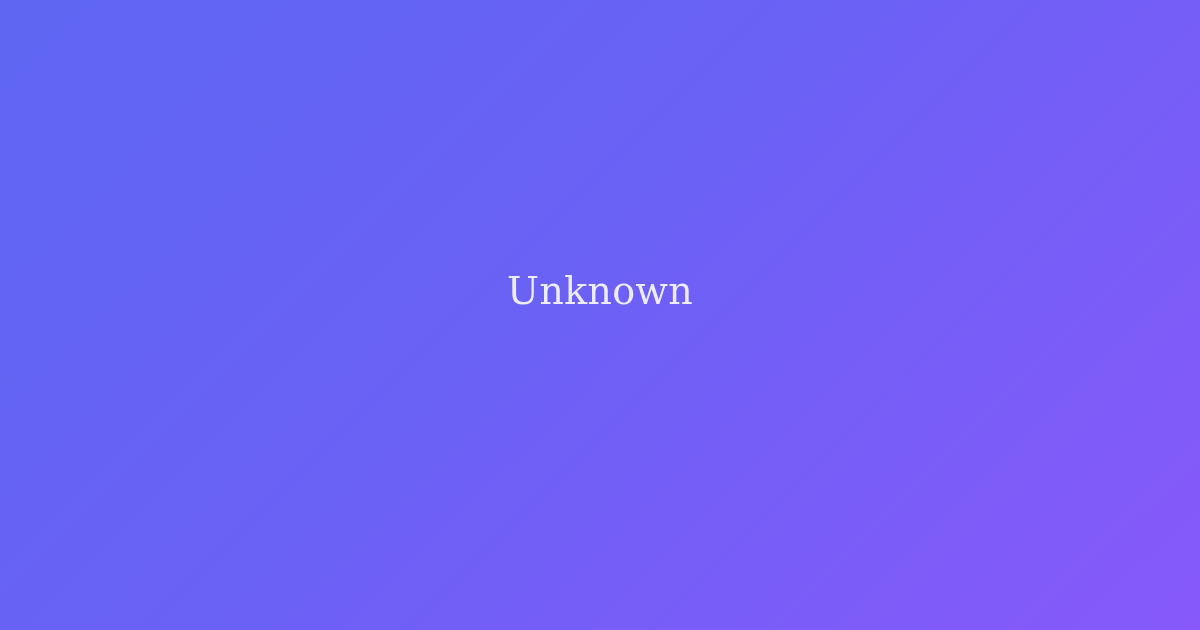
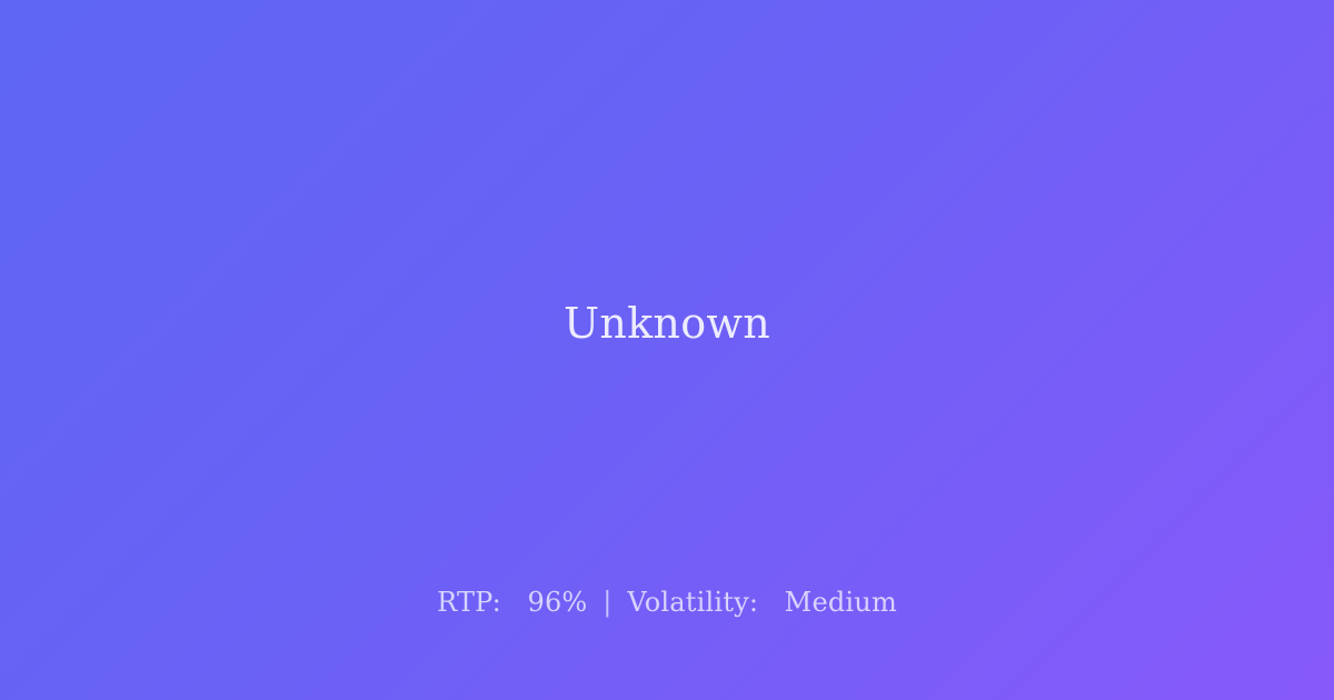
  Unknown
+ RTP: 96% | Volatility: Medium
